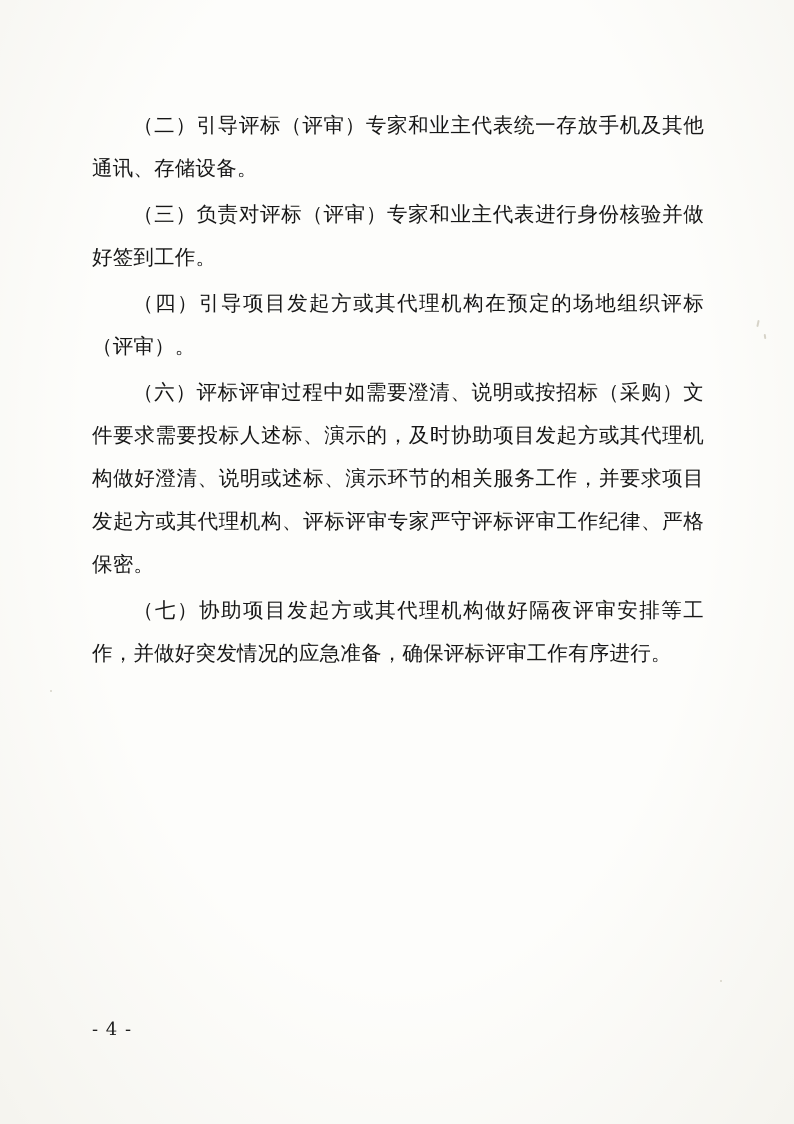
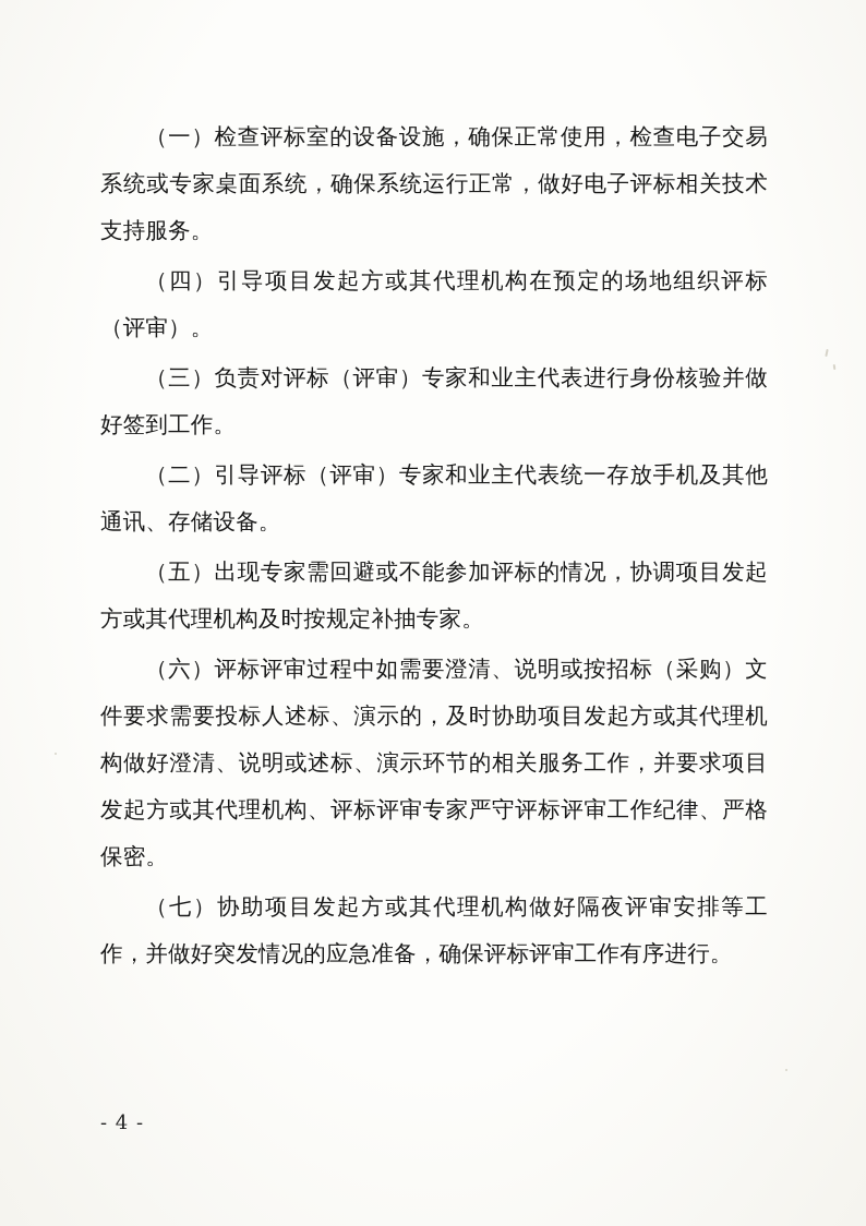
+ （一）检查评标室的设备设施，确保正常使用，检查电子交易系统或专家桌面系统，确保系统运行正常，做好电子评标相关技术支持服务。
- （二）引导评标（评审）专家和业主代表统一存放手机及其他通讯、存储设备。
+ （四）引导项目发起方或其代理机构在预定的场地组织评标（评审）。
  （三）负责对评标（评审）专家和业主代表进行身份核验并做好签到工作。
- （四）引导项目发起方或其代理机构在预定的场地组织评标（评审）。
+ （二）引导评标（评审）专家和业主代表统一存放手机及其他通讯、存储设备。
+ （五）出现专家需回避或不能参加评标的情况，协调项目发起方或其代理机构及时按规定补抽专家。
  （六）评标评审过程中如需要澄清、说明或按招标（采购）文件要求需要投标人述标、演示的，及时协助项目发起方或其代理机构做好澄清、说明或述标、演示环节的相关服务工作，并要求项目发起方或其代理机构、评标评审专家严守评标评审工作纪律、严格保密。
  （七）协助项目发起方或其代理机构做好隔夜评审安排等工作，并做好突发情况的应急准备，确保评标评审工作有序进行。
  - 4 -
